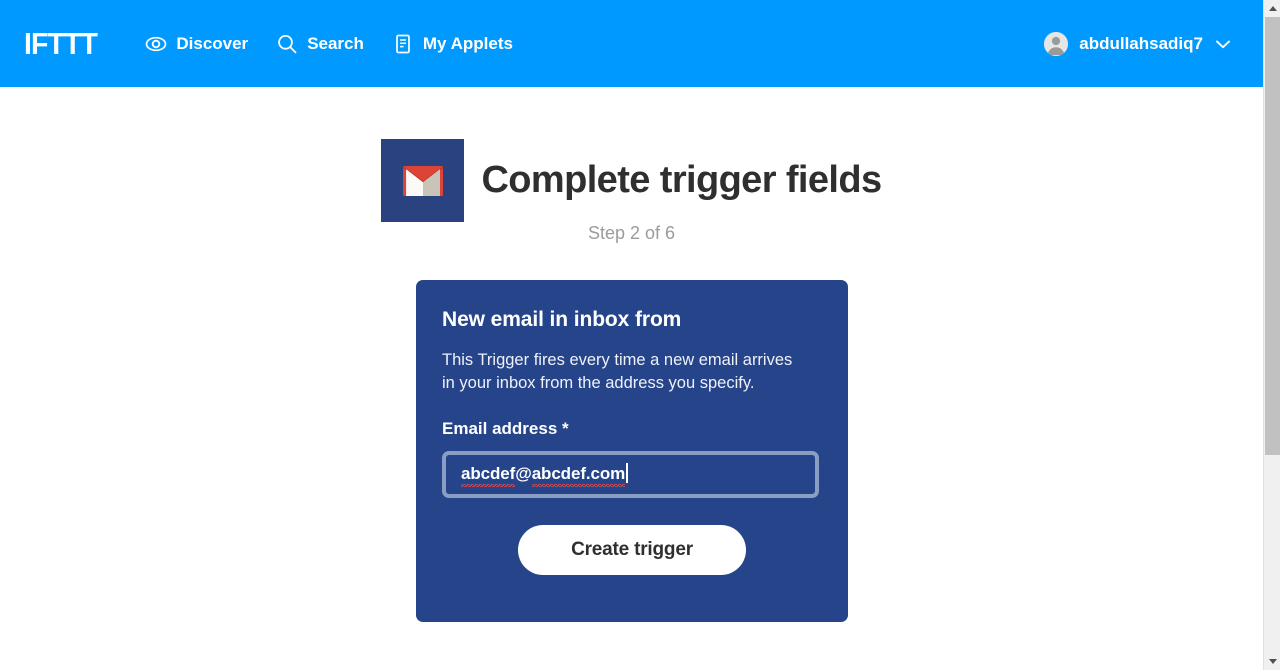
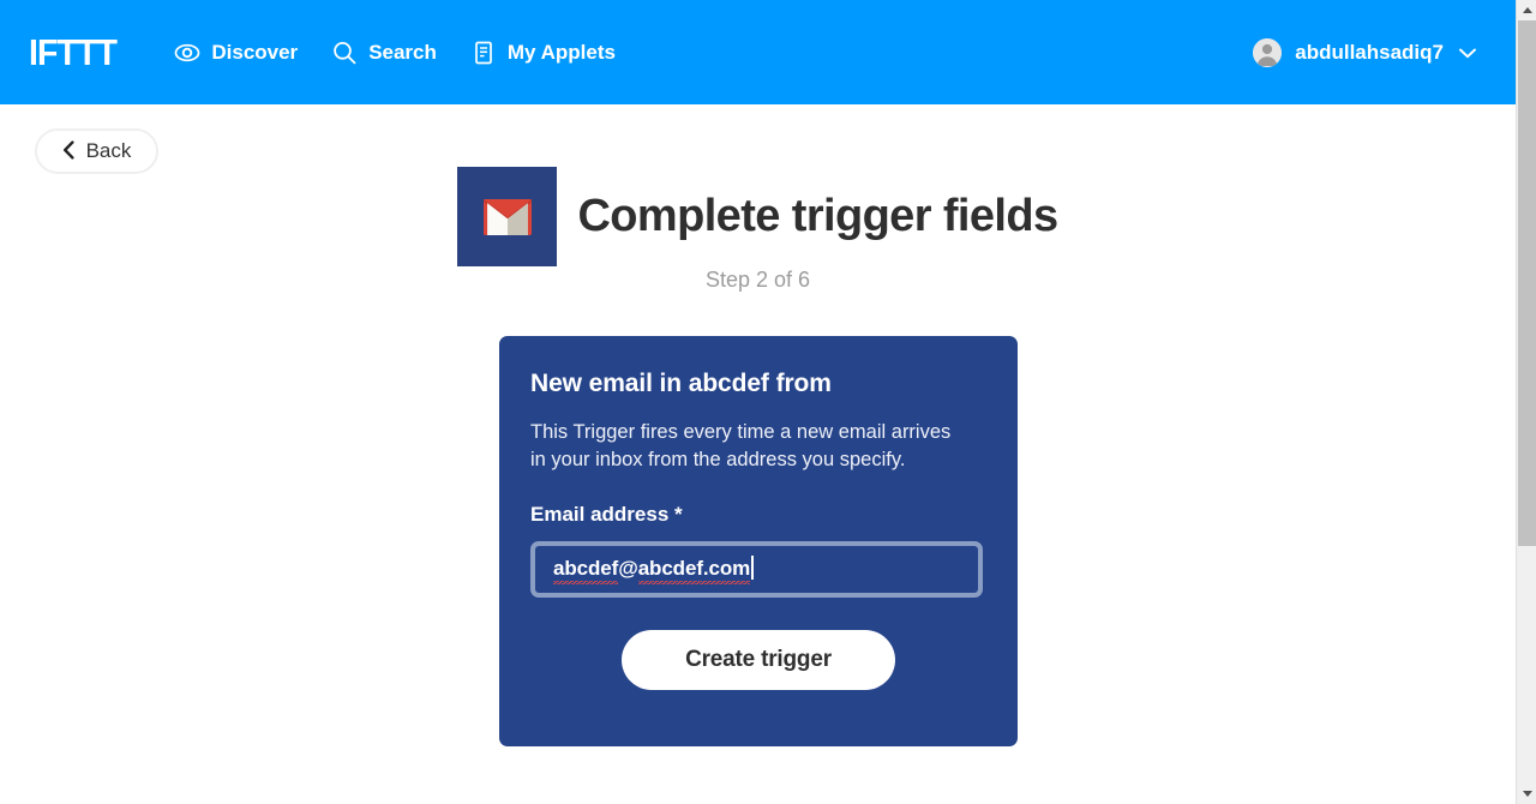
  IFTTT
  Discover
  Search
  My Applets
  abdullahsadiq7
+ Back
  Complete trigger fields
  Step 2 of 6
- New email in inbox from
+ New email in abcdef from
  This Trigger fires every time a new email arrives in your inbox from the address you specify.
  Email address *
  abcdef@abcdef.com
  Create trigger
